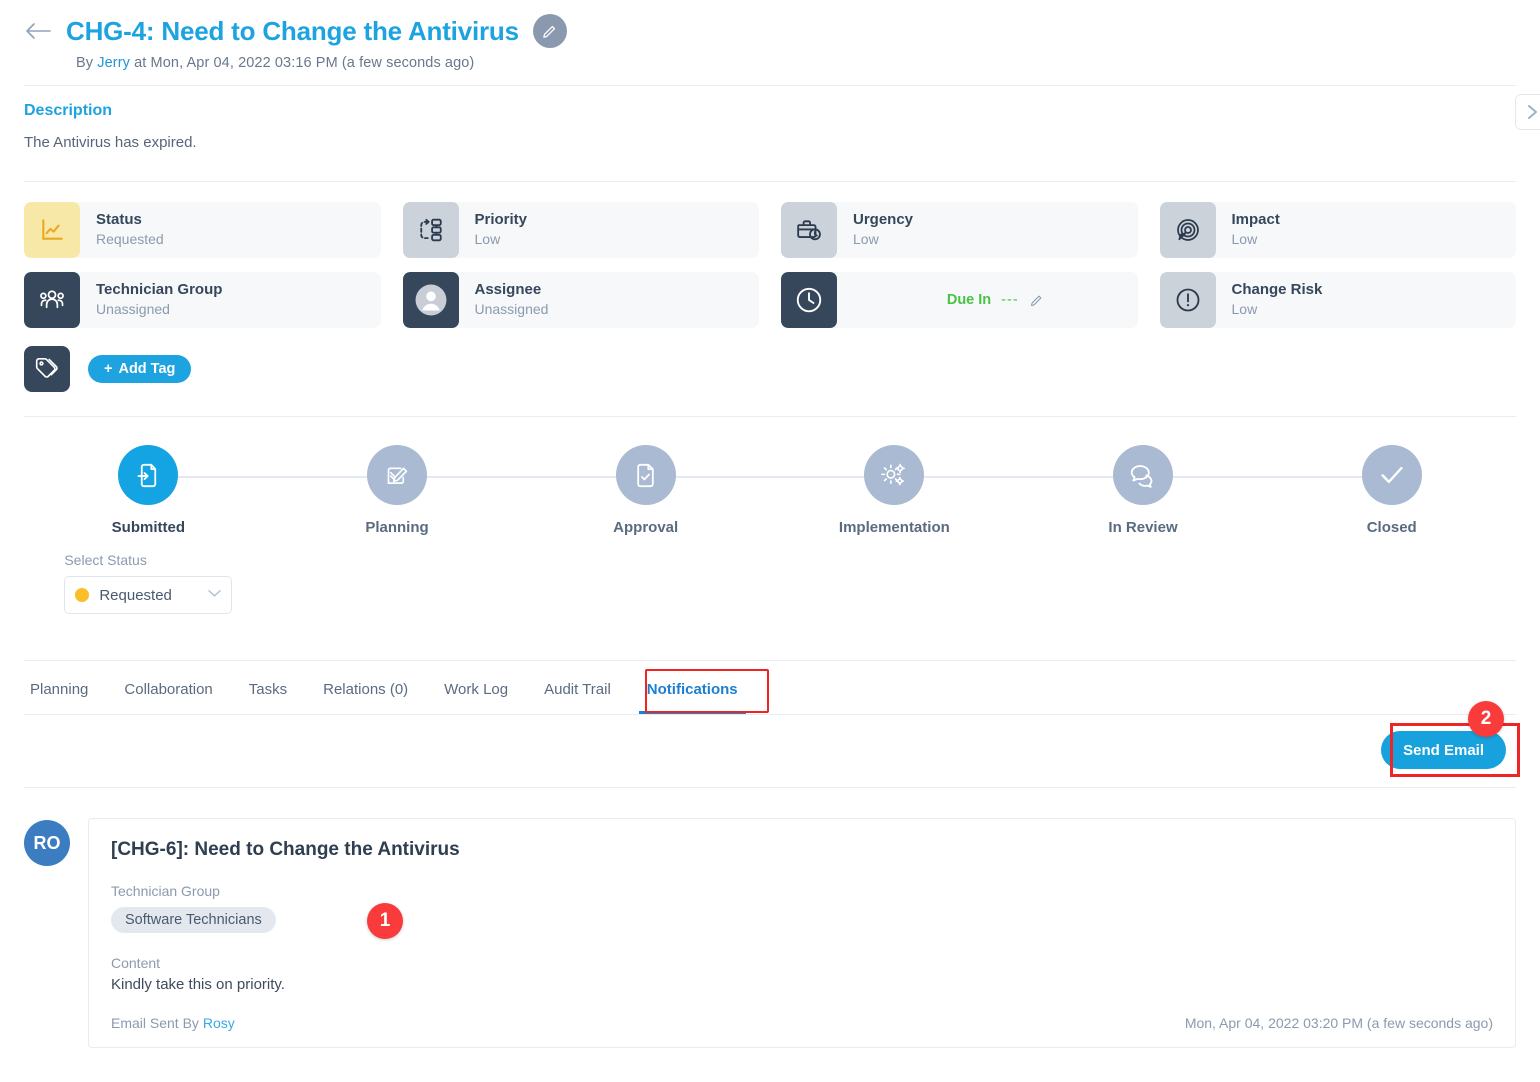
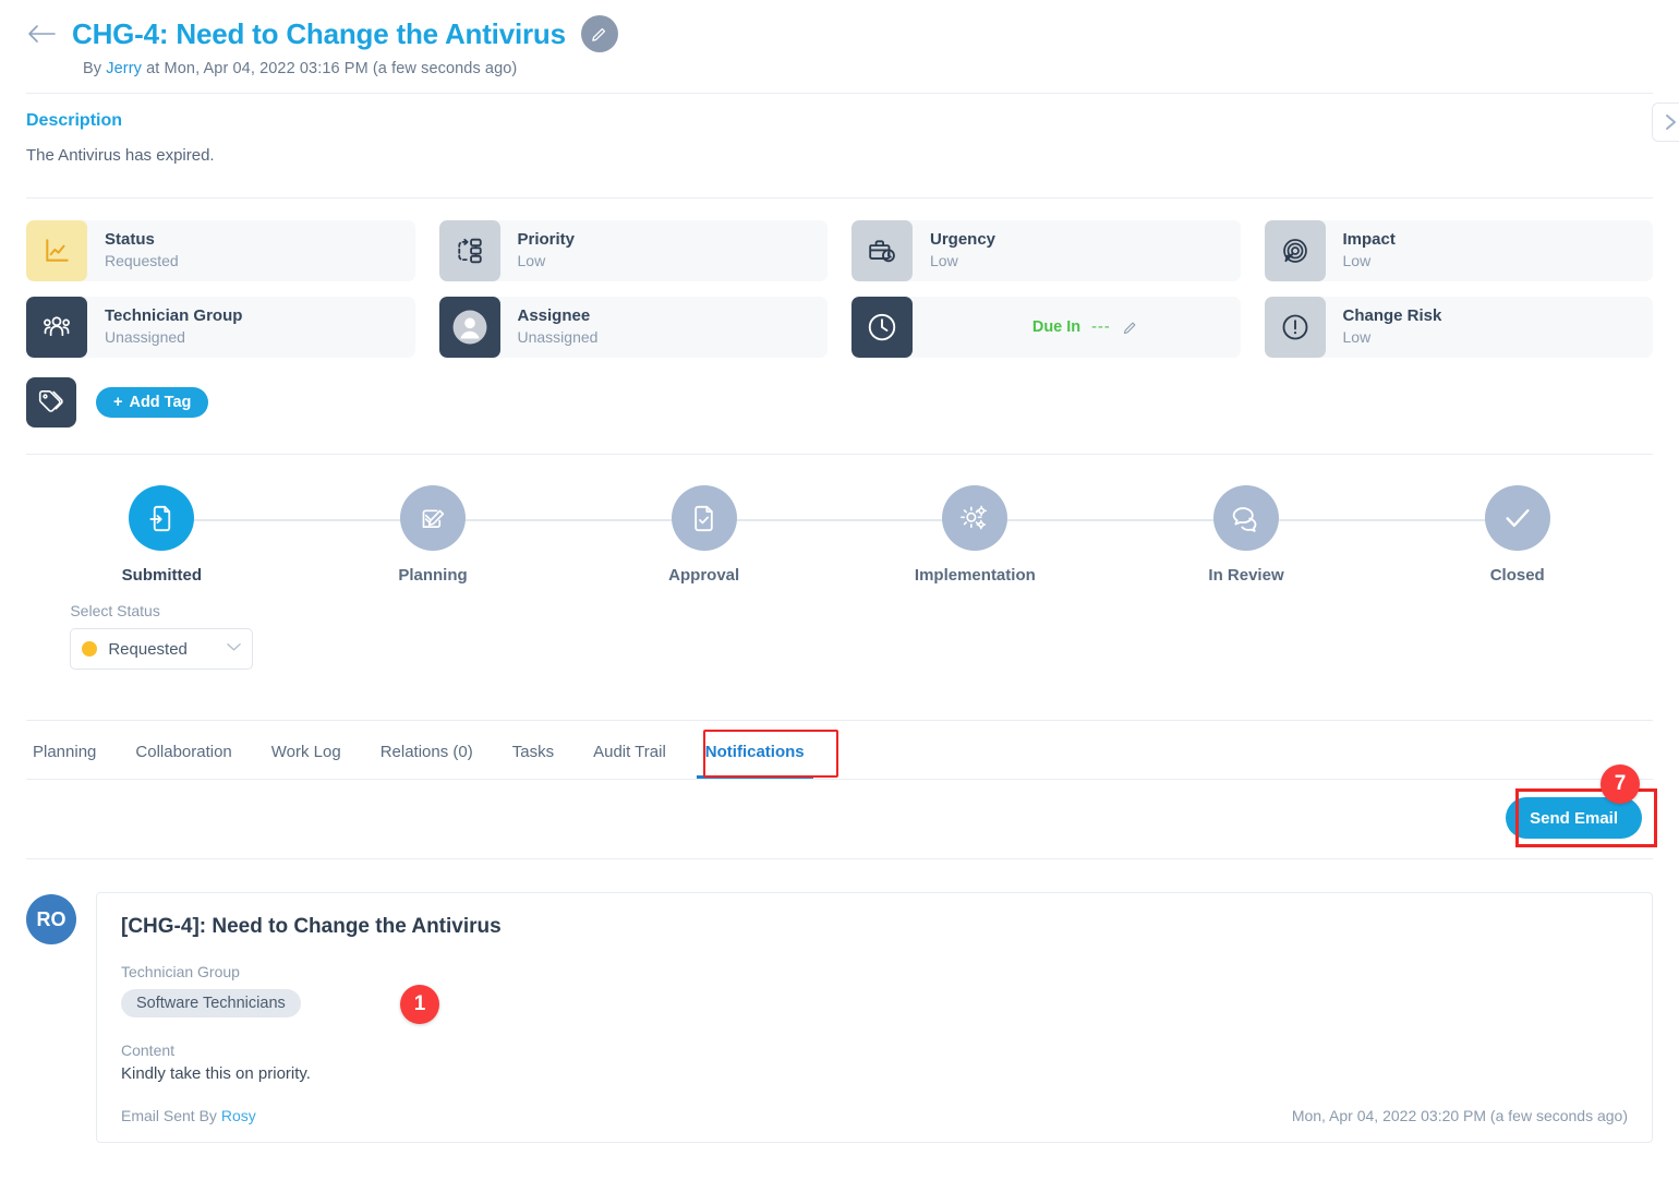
  CHG-4: Need to Change the Antivirus
  By Jerry at Mon, Apr 04, 2022 03:16 PM (a few seconds ago)
  Description
  The Antivirus has expired.
  Status
  Requested
  Priority
  Low
  Urgency
  Low
  Impact
  Low
  Technician Group
  Unassigned
  Assignee
  Unassigned
  Due In
  ---
  Change Risk
  Low
  +
  Add Tag
  Submitted
  Select Status
  Requested
  Planning
  Approval
  Implementation
  In Review
  Closed
  Planning
  Collaboration
- Tasks
+ Work Log
  Relations (0)
- Work Log
+ Tasks
  Audit Trail
  Notifications
  Send Email
- 2
+ 7
  RO
- [CHG-6]: Need to Change the Antivirus
+ [CHG-4]: Need to Change the Antivirus
  Technician Group
  Software Technicians
  Content
  Kindly take this on priority.
  Email Sent By Rosy
  Mon, Apr 04, 2022 03:20 PM (a few seconds ago)
  1
